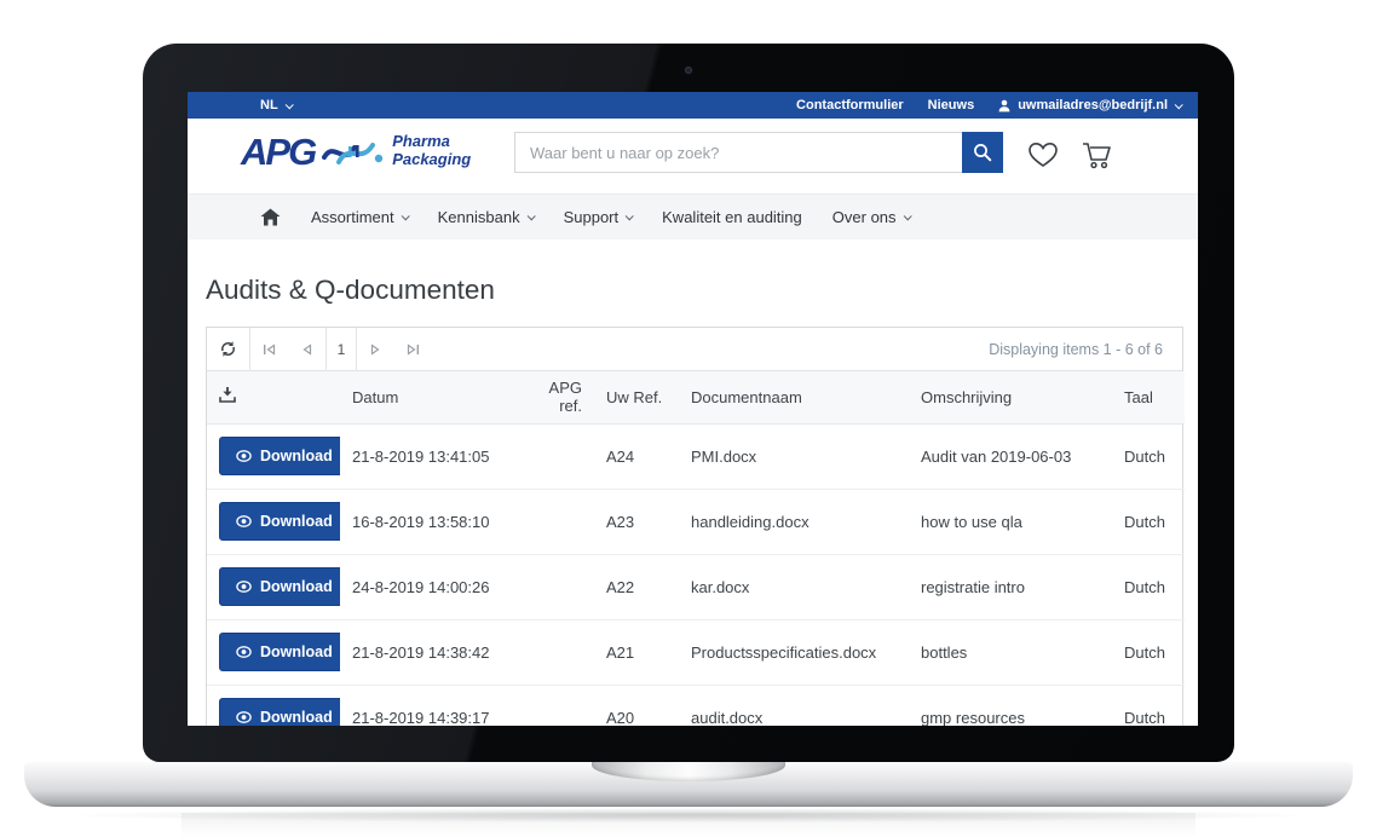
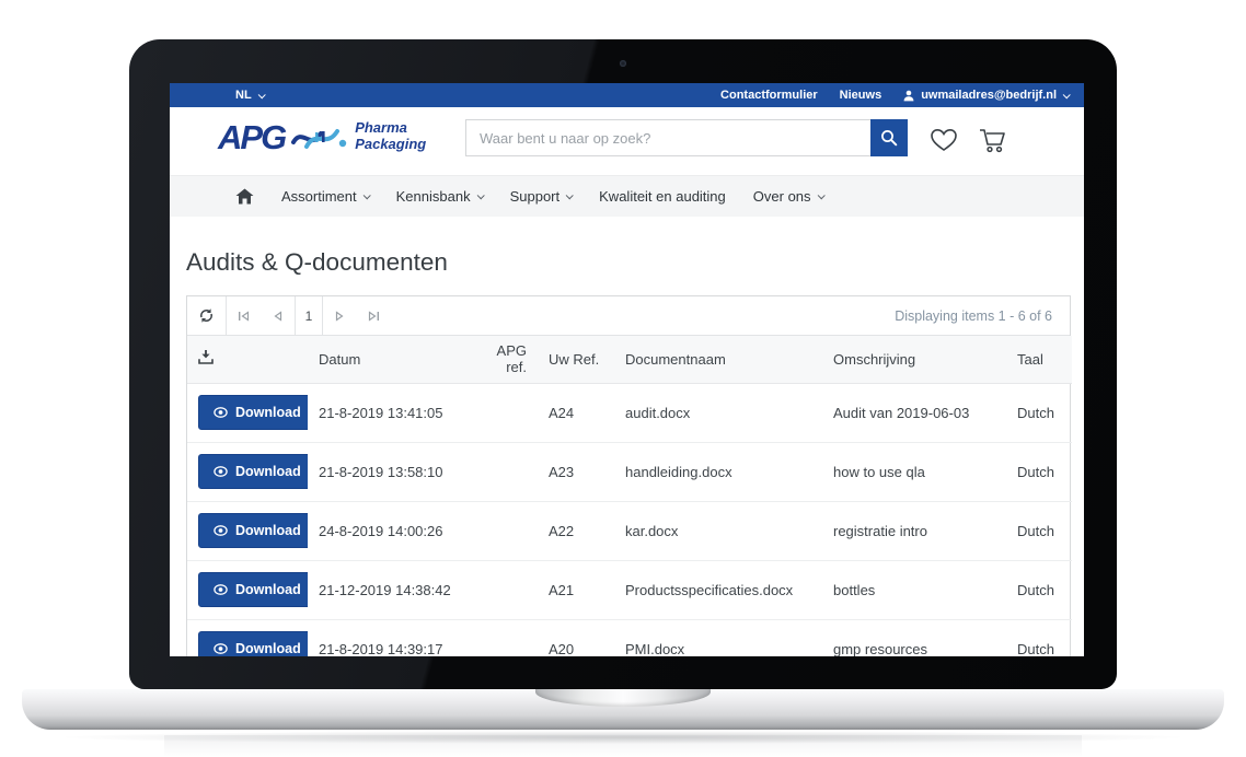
  NL
  Contactformulier
  Nieuws
  uwmailadres@bedrijf.nl
  APG
  Pharma
  Packaging
  Waar bent u naar op zoek?
  Assortiment
  Kennisbank
  Support
  Kwaliteit en auditing
  Over ons
  Audits & Q-documenten
  1
  Displaying items 1 - 6 of 6
  	Datum	APG ref.	Uw Ref.	Documentnaam	Omschrijving	Taal
- Download	21-8-2019 13:41:05		A24	PMI.docx	Audit van 2019-06-03	Dutch
+ Download	21-8-2019 13:41:05		A24	audit.docx	Audit van 2019-06-03	Dutch
- Download	16-8-2019 13:58:10		A23	handleiding.docx	how to use qla	Dutch
+ Download	21-8-2019 13:58:10		A23	handleiding.docx	how to use qla	Dutch
  Download	24-8-2019 14:00:26		A22	kar.docx	registratie intro	Dutch
- Download	21-8-2019 14:38:42		A21	Productsspecificaties.docx	bottles	Dutch
+ Download	21-12-2019 14:38:42		A21	Productsspecificaties.docx	bottles	Dutch
- Download	21-8-2019 14:39:17		A20	audit.docx	gmp resources	Dutch
+ Download	21-8-2019 14:39:17		A20	PMI.docx	gmp resources	Dutch
